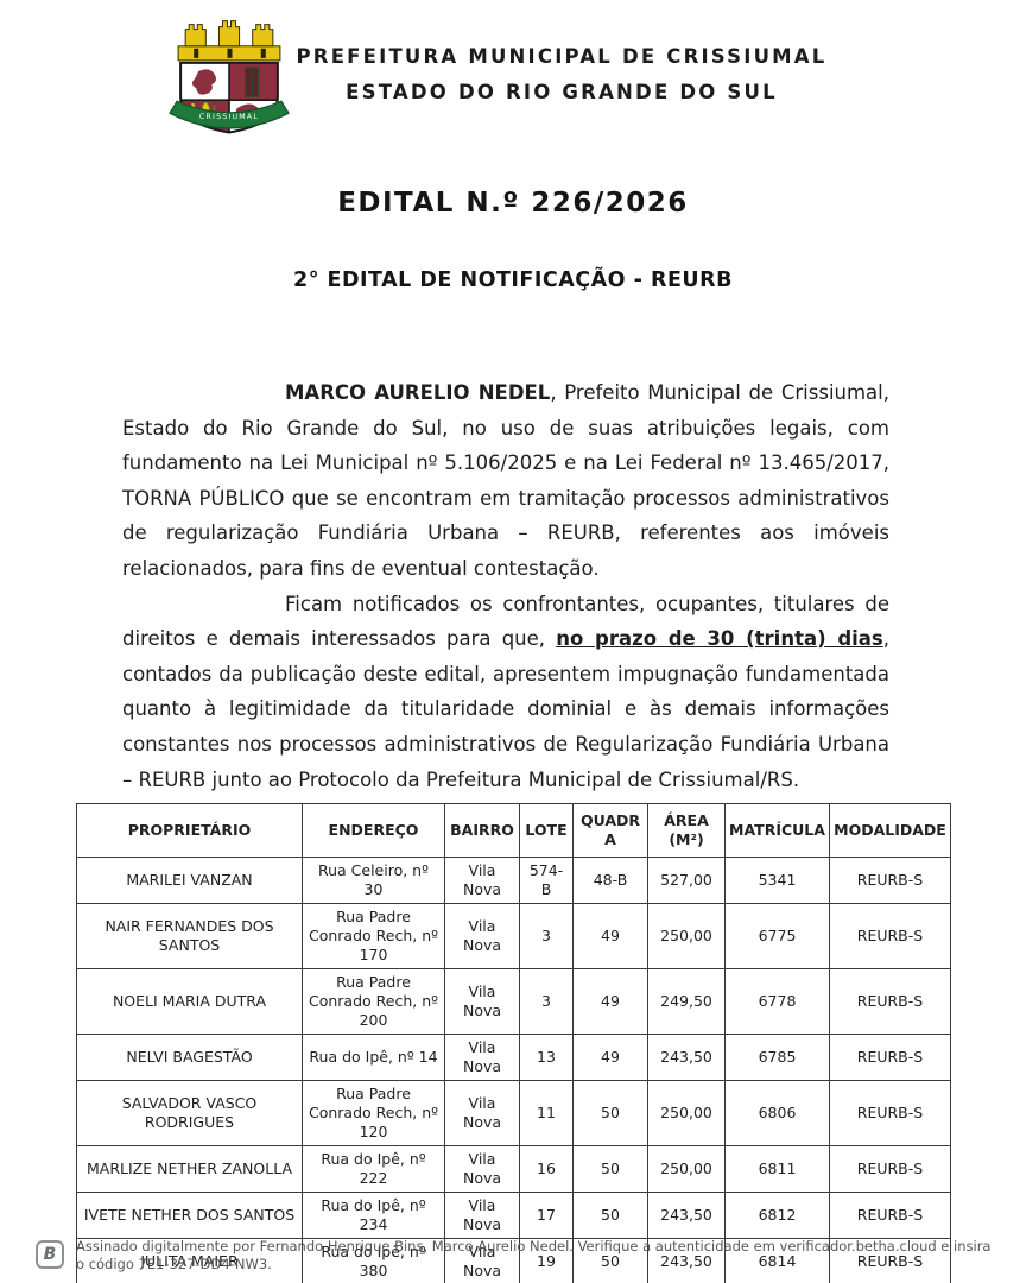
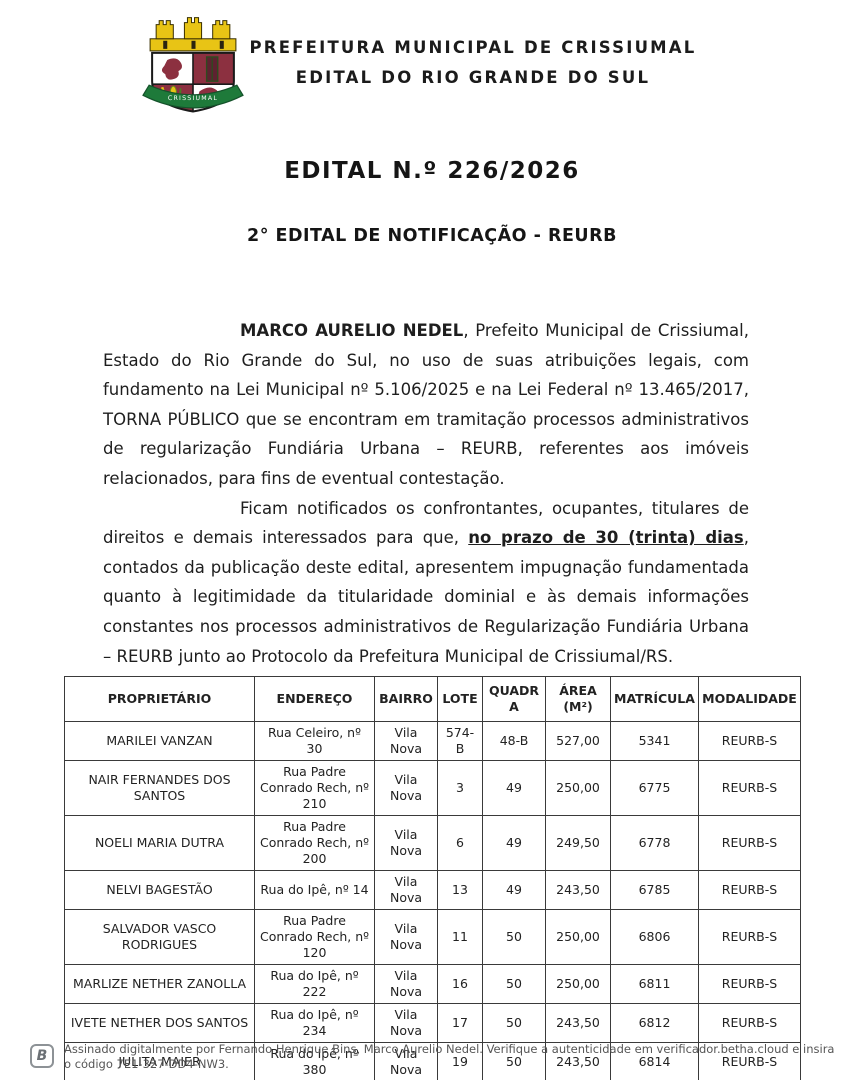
  PREFEITURA MUNICIPAL DE CRISSIUMAL
- ESTADO DO RIO GRANDE DO SUL
+ EDITAL DO RIO GRANDE DO SUL
  EDITAL N.º 226/2026
  2° EDITAL DE NOTIFICAÇÃO - REURB
  MARCO AURELIO NEDEL, Prefeito Municipal de Crissiumal, Estado do Rio Grande do Sul, no uso de suas atribuições legais, com fundamento na Lei Municipal nº 5.106/2025 e na Lei Federal nº 13.465/2017, TORNA PÚBLICO que se encontram em tramitação processos administrativos de regularização Fundiária Urbana – REURB, referentes aos imóveis relacionados, para fins de eventual contestação.
  Ficam notificados os confrontantes, ocupantes, titulares de direitos e demais interessados para que, no prazo de 30 (trinta) dias, contados da publicação deste edital, apresentem impugnação fundamentada quanto à legitimidade da titularidade dominial e às demais informações constantes nos processos administrativos de Regularização Fundiária Urbana – REURB junto ao Protocolo da Prefeitura Municipal de Crissiumal/RS.
  PROPRIETÁRIO	ENDEREÇO	BAIRRO	LOTE	QUADRA	ÁREA (M²)	MATRÍCULA	MODALIDADE
  MARILEI VANZAN	Rua Celeiro, nº 30	Vila Nova	574-B	48-B	527,00	5341	REURB-S
- NAIR FERNANDES DOS SANTOS	Rua Padre Conrado Rech, nº 170	Vila Nova	3	49	250,00	6775	REURB-S
+ NAIR FERNANDES DOS SANTOS	Rua Padre Conrado Rech, nº 210	Vila Nova	3	49	250,00	6775	REURB-S
- NOELI MARIA DUTRA	Rua Padre Conrado Rech, nº 200	Vila Nova	3	49	249,50	6778	REURB-S
+ NOELI MARIA DUTRA	Rua Padre Conrado Rech, nº 200	Vila Nova	6	49	249,50	6778	REURB-S
  NELVI BAGESTÃO	Rua do Ipê, nº 14	Vila Nova	13	49	243,50	6785	REURB-S
  SALVADOR VASCO RODRIGUES	Rua Padre Conrado Rech, nº 120	Vila Nova	11	50	250,00	6806	REURB-S
  MARLIZE NETHER ZANOLLA	Rua do Ipê, nº 222	Vila Nova	16	50	250,00	6811	REURB-S
  IVETE NETHER DOS SANTOS	Rua do Ipê, nº 234	Vila Nova	17	50	243,50	6812	REURB-S
  JULITA MAIER	Rua do Ipê, nº 380	Vila Nova	19	50	243,50	6814	REURB-S
  B
  Assinado digitalmente por Fernando Henrique Bins, Marco Aurelio Nedel. Verifique a autenticidade em verificador.betha.cloud e insira o código 7E1-327-DD4-NW3.
